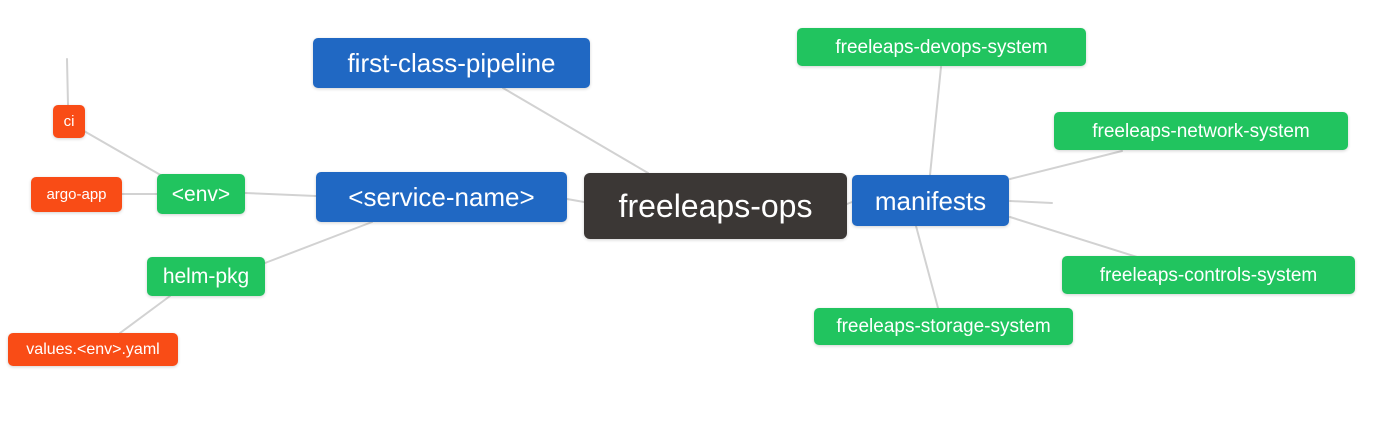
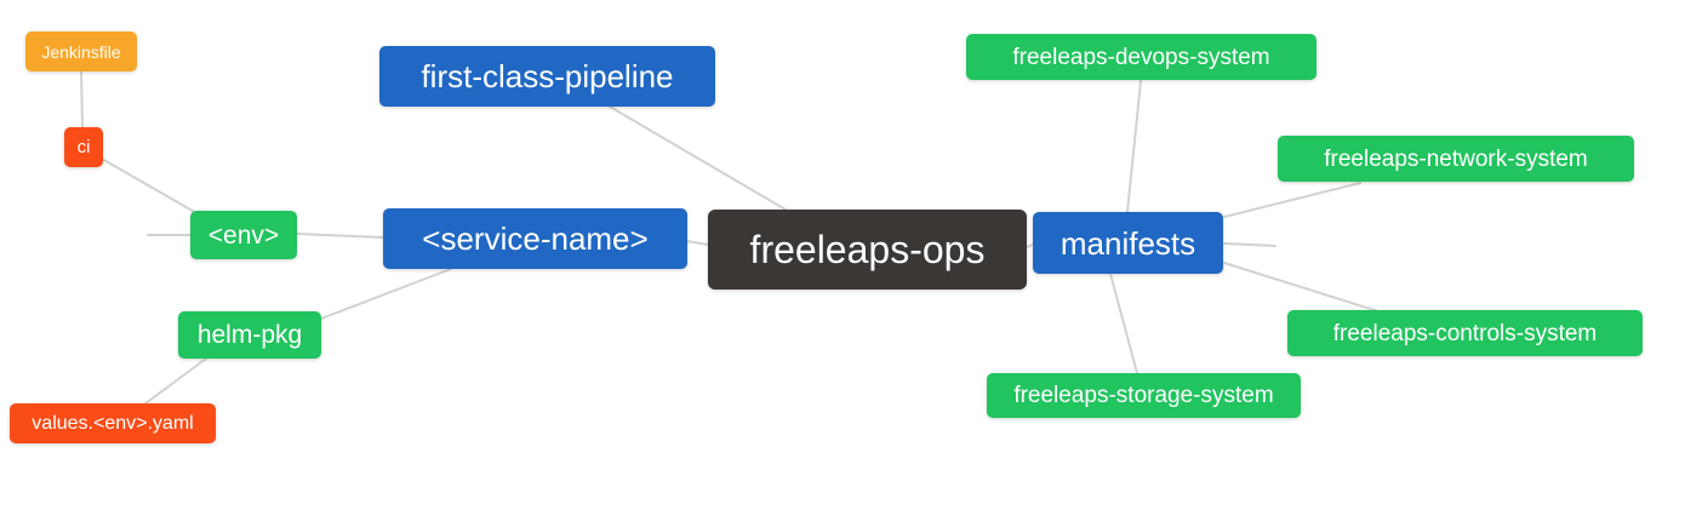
+ Jenkinsfile
  ci
- argo-app
  <env>
  helm-pkg
  values.<env>.yaml
  first-class-pipeline
  <service-name>
  freeleaps-ops
  manifests
  freeleaps-devops-system
  freeleaps-network-system
  freeleaps-controls-system
  freeleaps-storage-system
